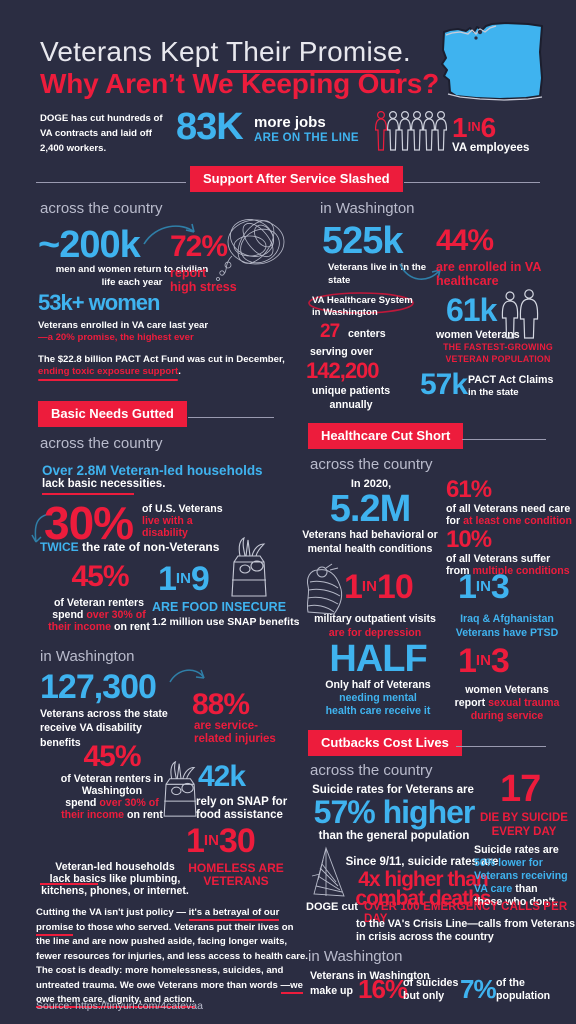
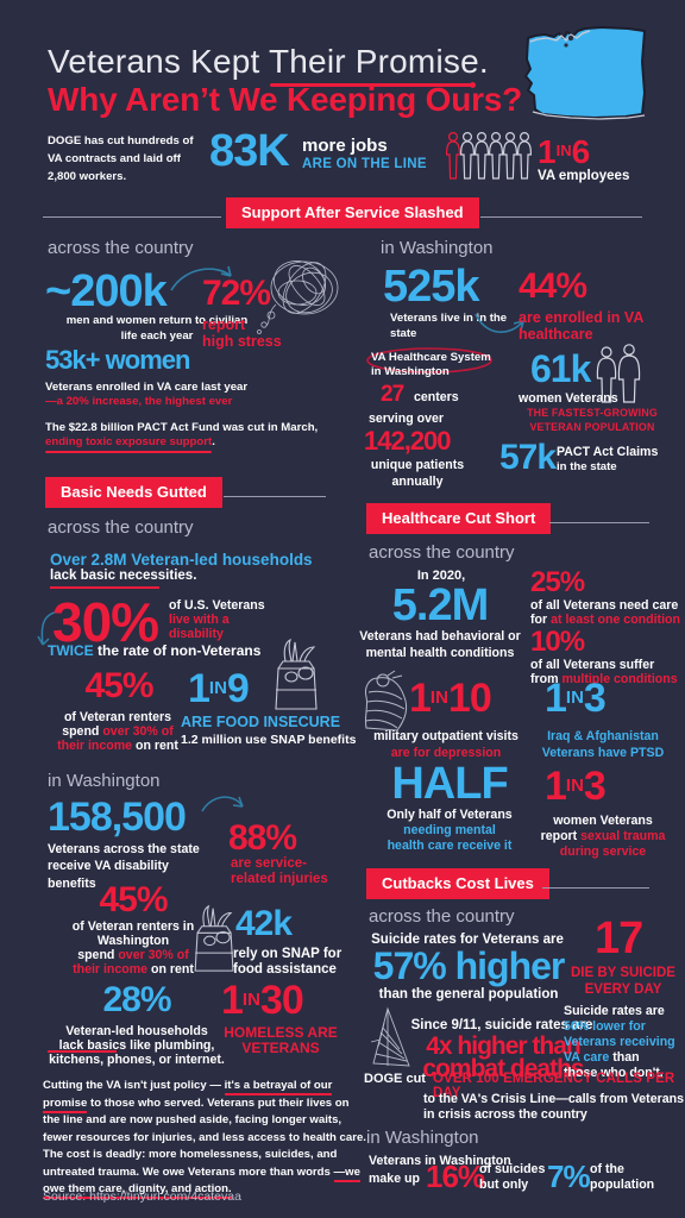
  Veterans Kept Their Promise.
  Why Aren’t We Keeping Ours?
- DOGE has cut hundreds of VA contracts and laid off 2,400 workers.
+ DOGE has cut hundreds of VA contracts and laid off 2,800 workers.
  83K
  more jobs
  ARE ON THE LINE
  1IN6
  VA employees
  Support After Service Slashed
  across the country
  in Washington
  ~200k
  men and women return to civilian life each year
  72%
  report
  high stress
  53k+ women
  Veterans enrolled in VA care last year
- —a 20% promise, the highest ever
+ —a 20% increase, the highest ever
- The $22.8 billion PACT Act Fund was cut in December,
+ The $22.8 billion PACT Act Fund was cut in March,
  ending toxic exposure support.
  525k
  Veterans live inn the state
  44%
  are enrolled in VA healthcare
  VA Healthcare System
  in Washington
  27
  centers
  serving over
  142,200
  unique patients annually
  61k
  women Veterans
  THE FASTEST-GROWING VETERAN POPULATION
  57k
  PACT Act Claims
  in the state
  Basic Needs Gutted
  across the country
  Over 2.8M Veteran-led households
  lack basic necessities.
  30%
  of U.S. Veterans
  live with a
  disability
  TWICE the rate of non-Veterans
  45%
  of Veteran renters
  spend over 30% of
  their income on rent
  1IN9
  ARE FOOD INSECURE
  1.2 million use SNAP benefits
  in Washington
- 127,300
+ 158,500
  Veterans across the state receive VA disability benefits
  88%
  are service-
  related injuries
  45%
  of Veteran renters in
  Washington
  spend over 30% of
  their income on rent
  42k
  rely on SNAP for
  food assistance
+ 28%
  Veteran-led households
  lack basics like plumbing,
  kitchens, phones, or internet.
  1IN30
  HOMELESS ARE
  VETERANS
  Healthcare Cut Short
  across the country
  In 2020,
  5.2M
  Veterans had behavioral or mental health conditions
- 61%
+ 25%
  of all Veterans need care
  for at least one condition
  10%
  of all Veterans suffer
  from multiple conditions
  1IN10
  military outpatient visits
  are for depression
  1IN3
  Iraq & Afghanistan
  Veterans have PTSD
  HALF
  Only half of Veterans
  needing mental
  health care receive it
  1IN3
  women Veterans
  report sexual trauma
  during service
  Cutbacks Cost Lives
  across the country
  Suicide rates for Veterans are
  57% higher
  than the general population
  Since 9/11, suicide rates are
  4x higher than
  combat deaths
  17
  DIE BY SUICIDE
  EVERY DAY
  Suicide rates are
  50% lower for
  Veterans receiving
  VA care than
  those who don't.
  DOGE cut
  OVER 100 EMERGENCY CALLS PER DAY
  to the VA's Crisis Line—calls from Veterans
  in crisis across the country
  in Washington
  Veterans in Washington
  make up
  16%
  of suicides
  but only
  7%
  of the
  population
  Cutting the VA isn't just policy — it's a betrayal of our promise to those who served. Veterans put their lives on the line and are now pushed aside, facing longer waits, fewer resources for injuries, and less access to health care. The cost is deadly: more homelessness, suicides, and untreated trauma. We owe Veterans more than words —we owe them care, dignity, and action.
  Source: https://tinyurl.com/4catevaa
